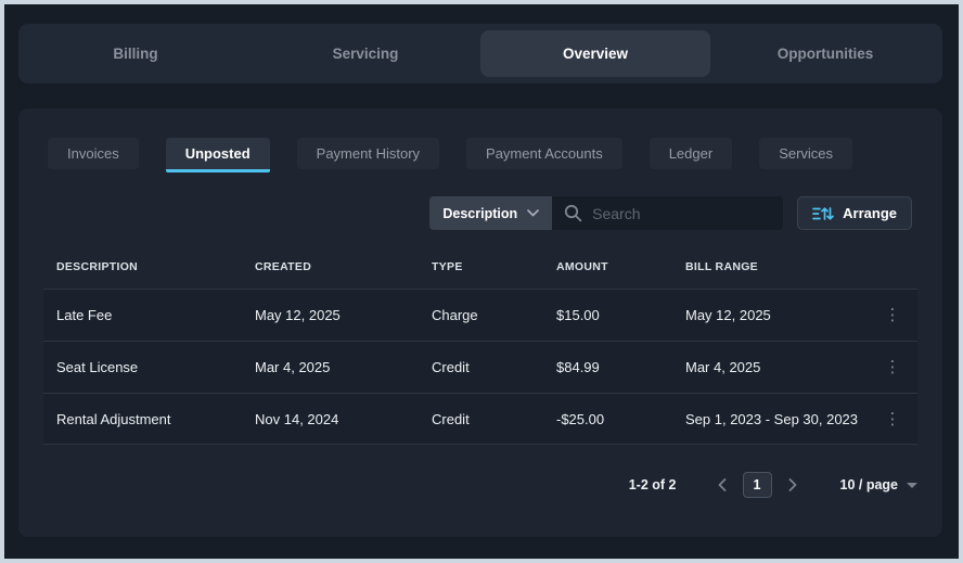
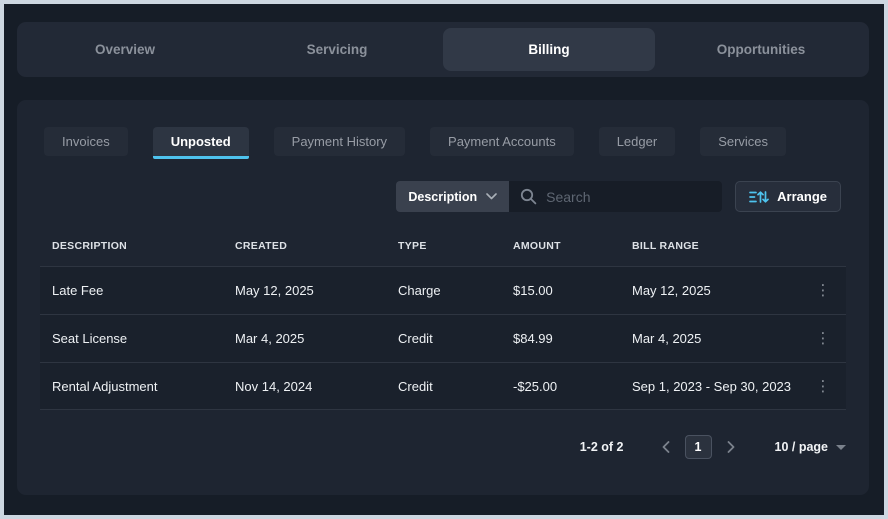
- Billing
+ Overview
  Servicing
- Overview
+ Billing
  Opportunities
  Invoices
  Unposted
  Payment History
  Payment Accounts
  Ledger
  Services
  Description
  Search
  Arrange
  DESCRIPTION
  CREATED
  TYPE
  AMOUNT
  BILL RANGE
  Late Fee
  May 12, 2025
  Charge
  $15.00
  May 12, 2025
  ⋮
  Seat License
  Mar 4, 2025
  Credit
  $84.99
  Mar 4, 2025
  ⋮
  Rental Adjustment
  Nov 14, 2024
  Credit
  -$25.00
  Sep 1, 2023 - Sep 30, 2023
  ⋮
  1-2 of 2
  1
  10 / page
